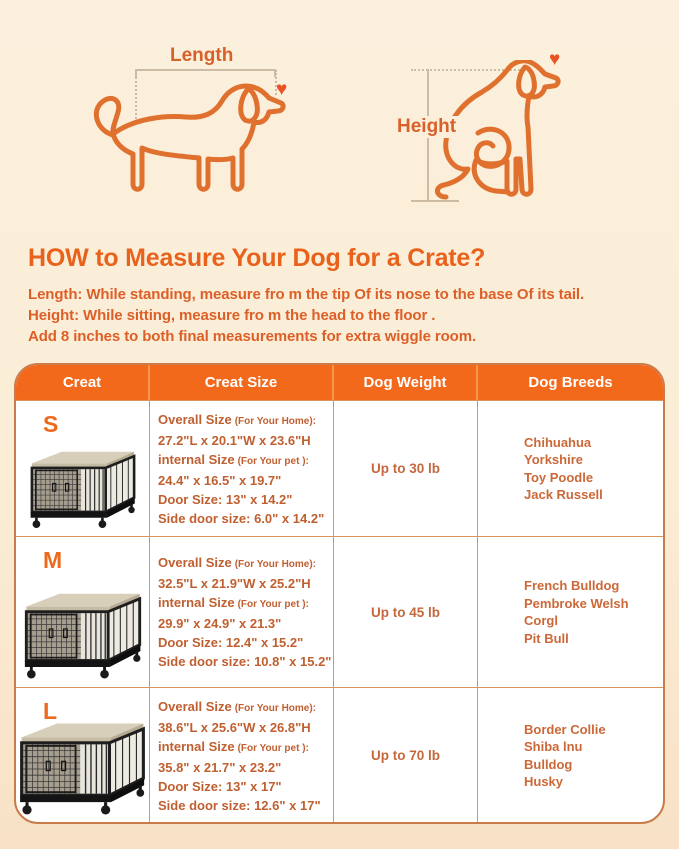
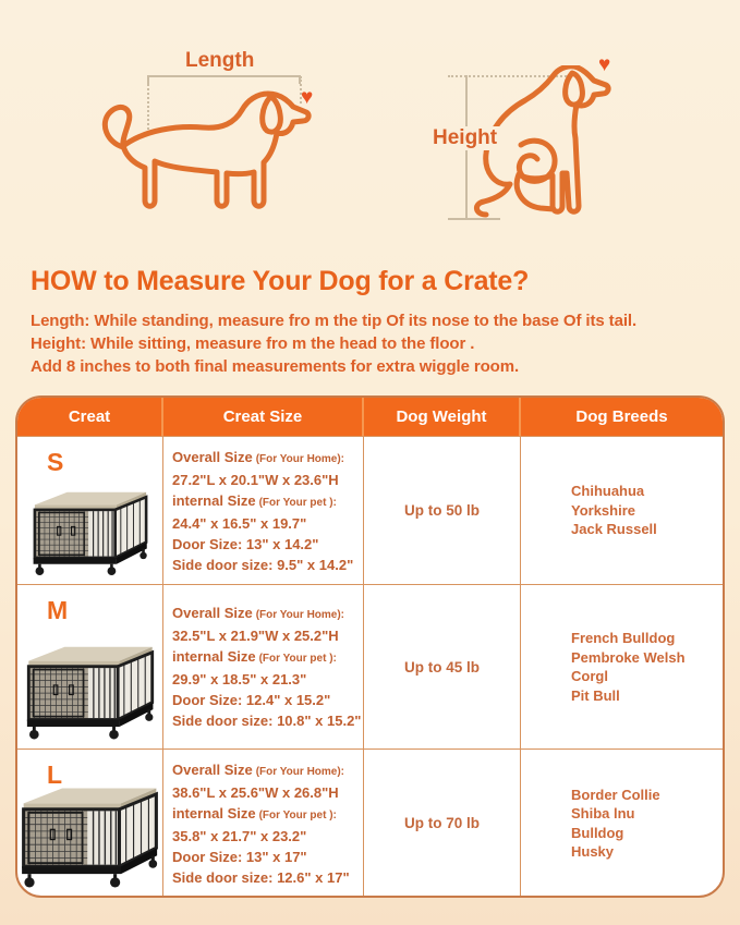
  Length
  ♥
  Height
  ♥
  HOW to Measure Your Dog for a Crate?
  Length: While standing, measure fro m the tip Of its nose to the base Of its tail.
  Height: While sitting, measure fro m the head to the floor .
  Add 8 inches to both final measurements for extra wiggle room.
  Creat
  Creat Size
  Dog Weight
  Dog Breeds
  S
  Overall Size (For Your Home):
  27.2"L x 20.1"W x 23.6"H
  internal Size (For Your pet ):
  24.4" x 16.5" x 19.7"
  Door Size: 13" x 14.2"
- Side door size: 6.0" x 14.2"
+ Side door size: 9.5" x 14.2"
- Up to 30 lb
+ Up to 50 lb
  Chihuahua
  Yorkshire
- Toy Poodle
  Jack Russell
  M
  Overall Size (For Your Home):
  32.5"L x 21.9"W x 25.2"H
  internal Size (For Your pet ):
- 29.9" x 24.9" x 21.3"
+ 29.9" x 18.5" x 21.3"
  Door Size: 12.4" x 15.2"
  Side door size: 10.8" x 15.2"
  Up to 45 lb
  French Bulldog
  Pembroke Welsh
  Corgl
  Pit Bull
  L
  Overall Size (For Your Home):
  38.6"L x 25.6"W x 26.8"H
  internal Size (For Your pet ):
  35.8" x 21.7" x 23.2"
  Door Size: 13" x 17"
  Side door size: 12.6" x 17"
  Up to 70 lb
  Border Collie
  Shiba lnu
  Bulldog
  Husky
